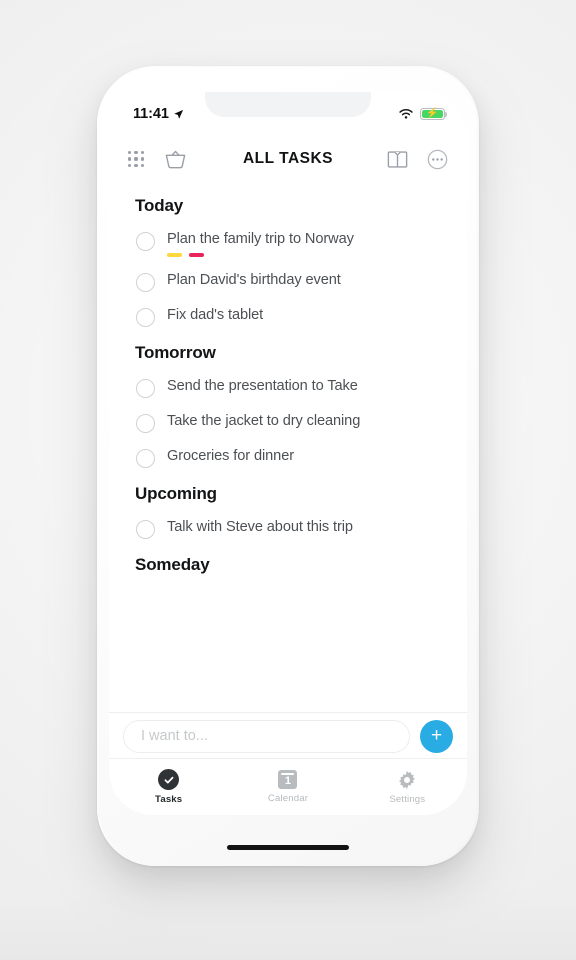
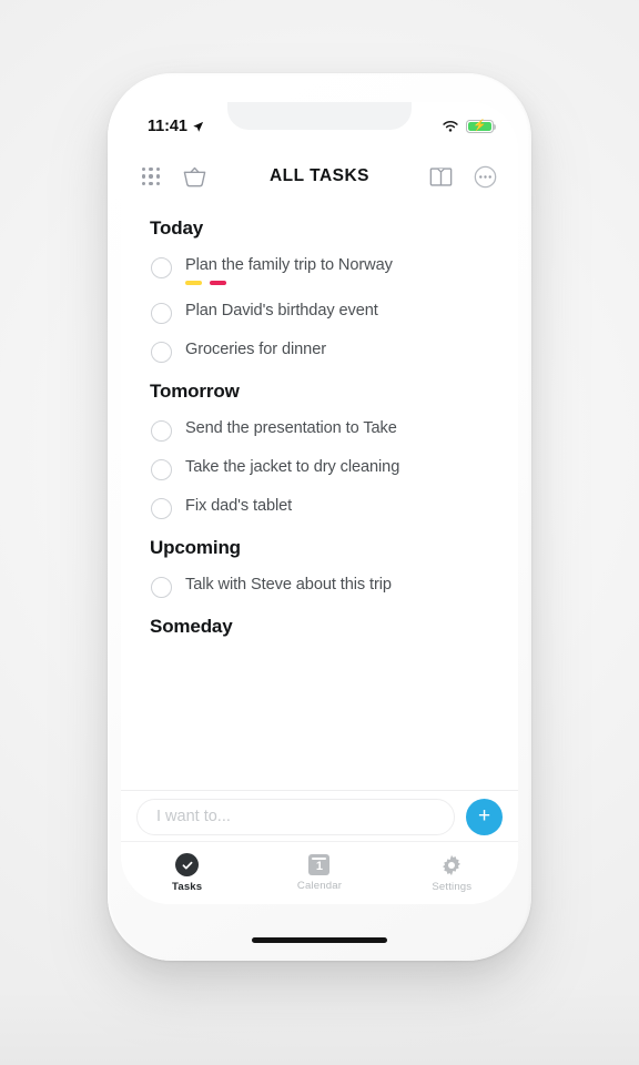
  11:41
  ⚡
  ALL TASKS
  Today
  Plan the family trip to Norway
  Plan David's birthday event
- Fix dad's tablet
+ Groceries for dinner
  Tomorrow
  Send the presentation to Take
  Take the jacket to dry cleaning
- Groceries for dinner
+ Fix dad's tablet
  Upcoming
  Talk with Steve about this trip
  Someday
  I want to...
  +
  Tasks
  1
  Calendar
  Settings
